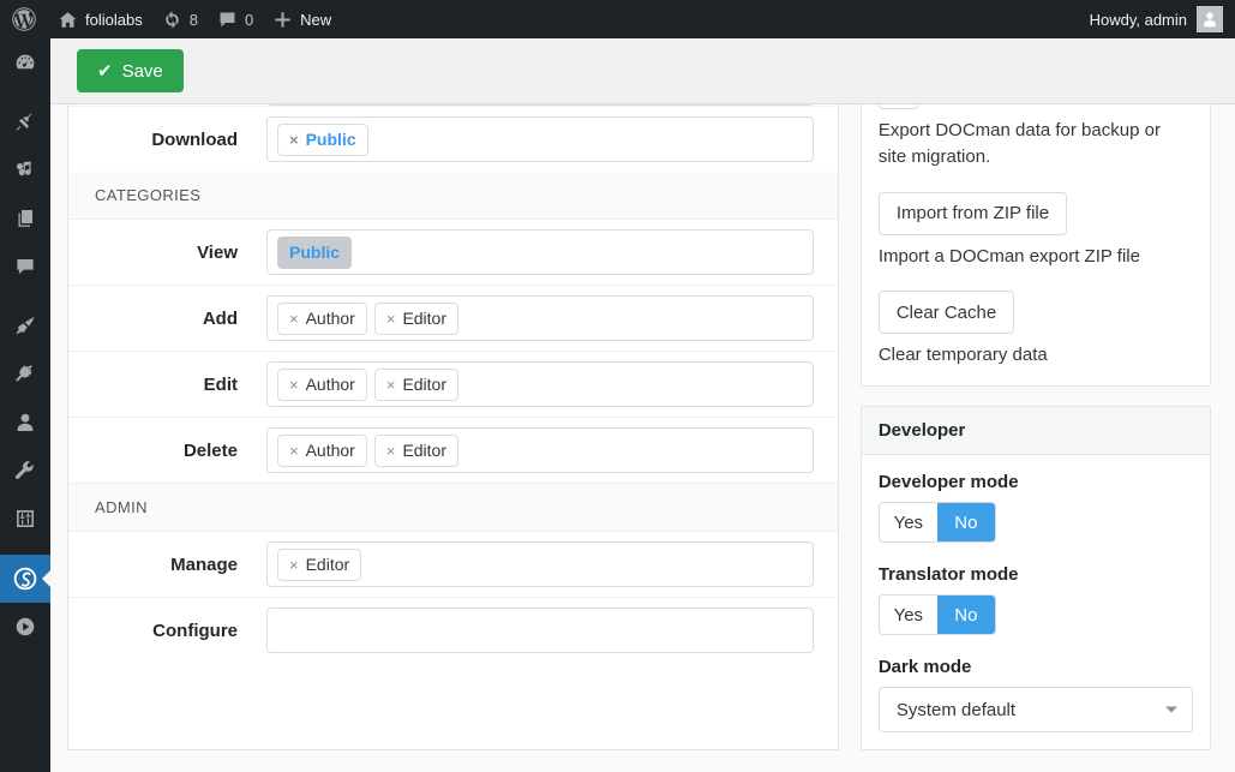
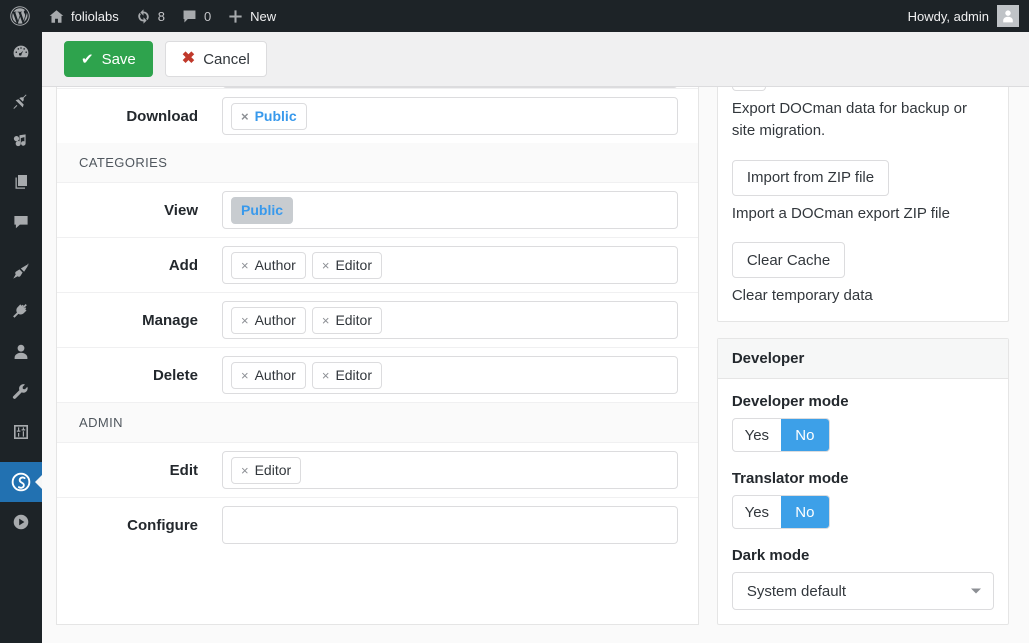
  foliolabs
  8
  0
  New
  Howdy, admin
  ✔
  Save
+ ✖
+ Cancel
  Download
  ×
  Public
  CATEGORIES
  View
  Public
  Add
  ×
  Author
  ×
  Editor
- Edit
+ Manage
  ×
  Author
  ×
  Editor
  Delete
  ×
  Author
  ×
  Editor
  ADMIN
- Manage
+ Edit
  ×
  Editor
  Configure
  Export DOCman data for backup or site migration.
  Import from ZIP file
  Import a DOCman export ZIP file
  Clear Cache
  Clear temporary data
  Developer
  Developer mode
  Yes
  No
  Translator mode
  Yes
  No
  Dark mode
  System default
